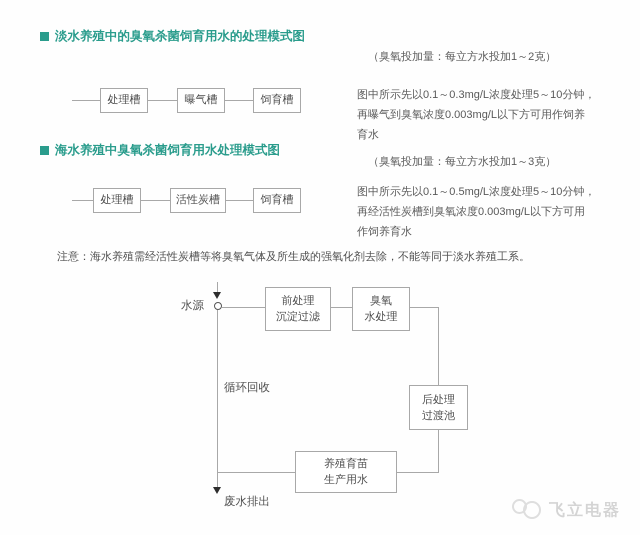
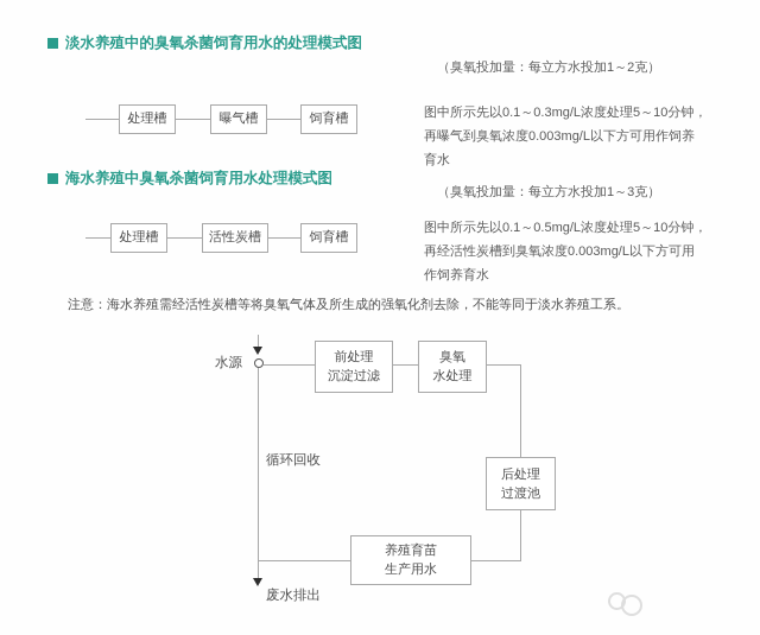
  淡水养殖中的臭氧杀菌饲育用水的处理模式图
  （臭氧投加量：每立方水投加1～2克）
  处理槽
  曝气槽
  饲育槽
  图中所示先以0.1～0.3mg/L浓度处理5～10分钟，
  再曝气到臭氧浓度0.003mg/L以下方可用作饲养
  育水
  海水养殖中臭氧杀菌饲育用水处理模式图
  （臭氧投加量：每立方水投加1～3克）
  处理槽
  活性炭槽
  饲育槽
  图中所示先以0.1～0.5mg/L浓度处理5～10分钟，
  再经活性炭槽到臭氧浓度0.003mg/L以下方可用
  作饲养育水
  注意：海水养殖需经活性炭槽等将臭氧气体及所生成的强氧化剂去除，不能等同于淡水养殖工系。
  水源
  前处理
  沉淀过滤
  臭氧
  水处理
  后处理
  过渡池
  养殖育苗
  生产用水
  循环回收
  废水排出
- 飞立电器
